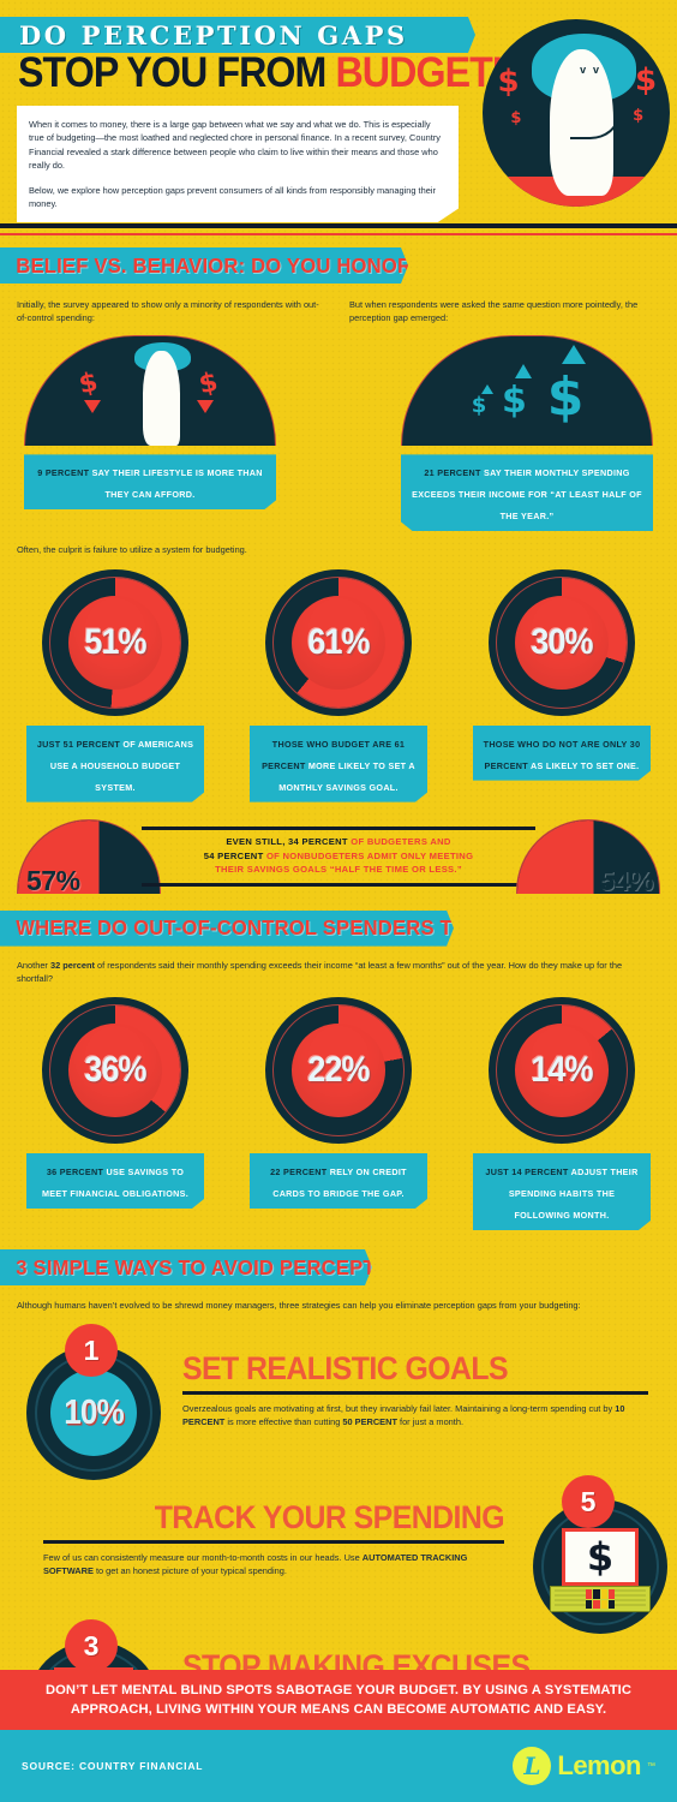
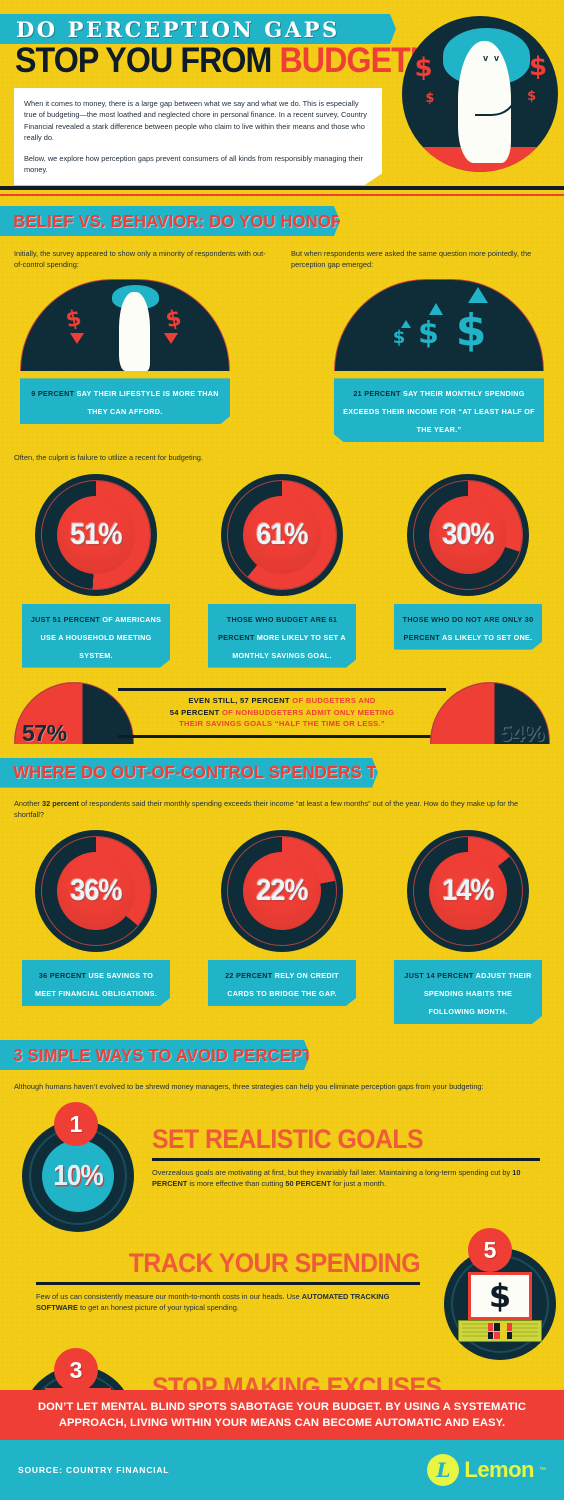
  DO PERCEPTION GAPS
  STOP YOU FROM BUDGET
  When it comes to money, there is a large gap between what we say and what we do. This is especially true of budgeting—the most loathed and neglected chore in personal finance. In a recent survey, Country Financial revealed a stark difference between people who claim to live within their means and those who really do.
  Below, we explore how perception gaps prevent consumers of all kinds from responsibly managing their money.
  v
  v
  $
  $
  $
  $
  BELIEF VS. BEHAVIOR: DO YOU HONOR
  Initially, the survey appeared to show only a minority of respondents with out-of-control spending:
  But when respondents were asked the same question more pointedly, the perception gap emerged:
  9 PERCENT SAY THEIR LIFESTYLE IS MORE THAN THEY CAN AFFORD.
  $
  $
  $
  21 PERCENT SAY THEIR MONTHLY SPENDING EXCEEDS THEIR INCOME FOR “AT LEAST HALF OF THE YEAR.”
- Often, the culprit is failure to utilize a system for budgeting.
+ Often, the culprit is failure to utilize a recent for budgeting.
  51%
- JUST 51 PERCENT OF AMERICANS USE A HOUSEHOLD BUDGET SYSTEM.
+ JUST 51 PERCENT OF AMERICANS USE A HOUSEHOLD MEETING SYSTEM.
  61%
  THOSE WHO BUDGET ARE 61 PERCENT MORE LIKELY TO SET A MONTHLY SAVINGS GOAL.
  30%
  THOSE WHO DO NOT ARE ONLY 30 PERCENT AS LIKELY TO SET ONE.
  57%
- EVEN STILL, 34 PERCENT OF BUDGETERS AND
+ EVEN STILL, 57 PERCENT OF BUDGETERS AND
  54 PERCENT OF NONBUDGETERS ADMIT ONLY MEETING
  THEIR SAVINGS GOALS “HALF THE TIME OR LESS.”
  54%
  WHERE DO OUT-OF-CONTROL SPENDERS T
  Another 32 percent of respondents said their monthly spending exceeds their income “at least a few months” out of the year. How do they make up for the shortfall?
  36%
  36 PERCENT USE SAVINGS TO MEET FINANCIAL OBLIGATIONS.
  22%
  22 PERCENT RELY ON CREDIT CARDS TO BRIDGE THE GAP.
  14%
  JUST 14 PERCENT ADJUST THEIR SPENDING HABITS THE FOLLOWING MONTH.
  3 SIMPLE WAYS TO AVOID PERCEPT
  Although humans haven’t evolved to be shrewd money managers, three strategies can help you eliminate perception gaps from your budgeting:
  10%
  1
  SET REALISTIC GOALS
  Overzealous goals are motivating at first, but they invariably fail later. Maintaining a long-term spending cut by 10 PERCENT is more effective than cutting 50 PERCENT for just a month.
  $
  5
  TRACK YOUR SPENDING
  Few of us can consistently measure our month-to-month costs in our heads. Use AUTOMATED TRACKING SOFTWARE to get an honest picture of your typical spending.
  3
  STOP MAKING EXCUSES
  DON’T LET MENTAL BLIND SPOTS SABOTAGE YOUR BUDGET. BY USING A SYSTEMATIC APPROACH, LIVING WITHIN YOUR MEANS CAN BECOME AUTOMATIC AND EASY.
  SOURCE: COUNTRY FINANCIAL
  L
  Lemon
